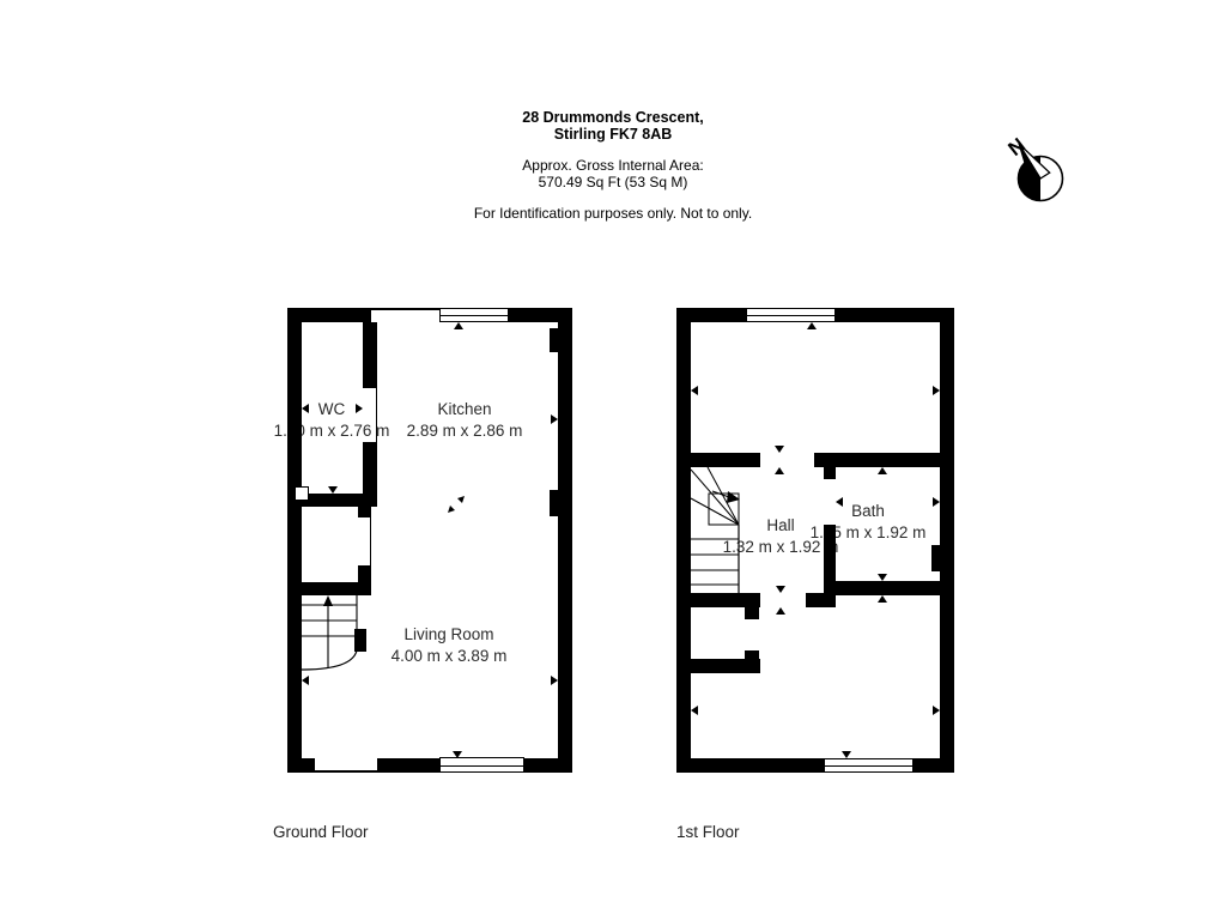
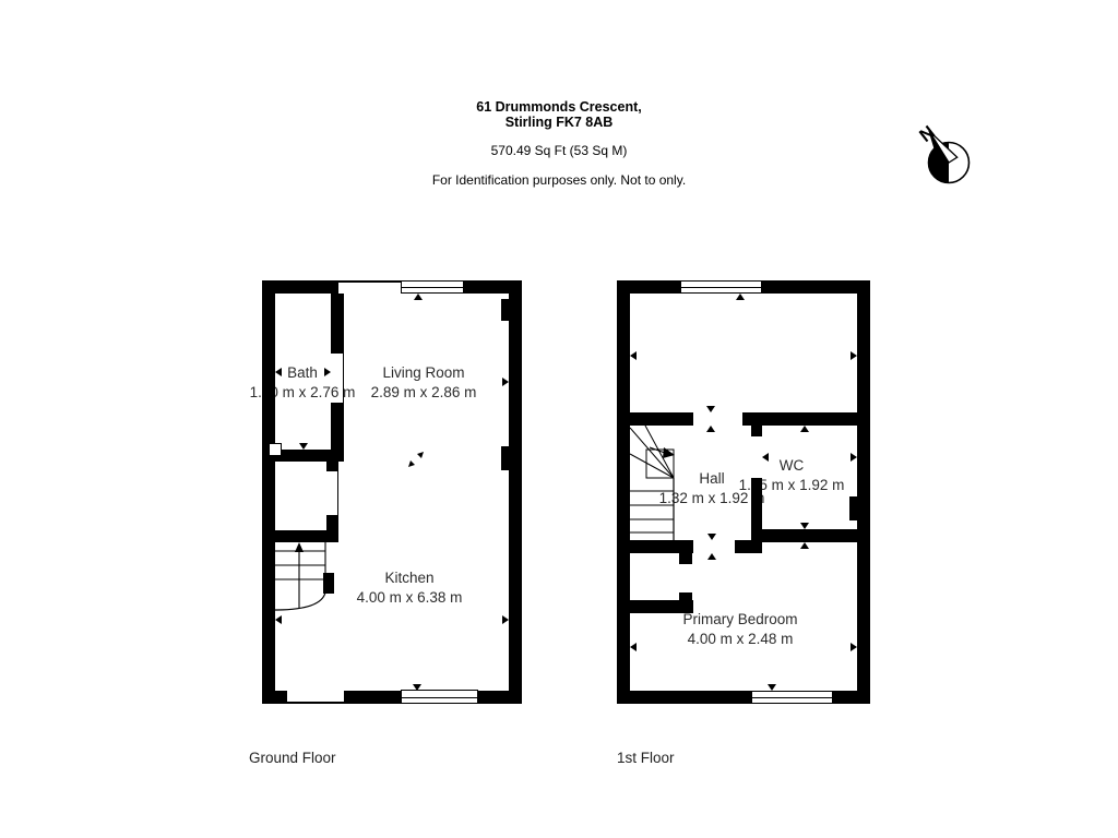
- 28 Drummonds Crescent,
+ 61 Drummonds Crescent,
  Stirling FK7 8AB
- Approx. Gross Internal Area:
  570.49 Sq Ft (53 Sq M)
  For Identification purposes only. Not to only.
- WC
+ Bath
  1. m x 2.76 m
- Kitchen
+ Living Room
  2.89 m x 2.86 m
- Living Room
+ Kitchen
- 4.00 m x 3.89 m
+ 4.00 m x 6.38 m
  Hall
  1.32 m x 1.92
- Bath
+ WC
  1.5 m x 1.92 m
+ Primary Bedroom
+ 4.00 m x 2.48 m
  Ground Floor
  1st Floor
